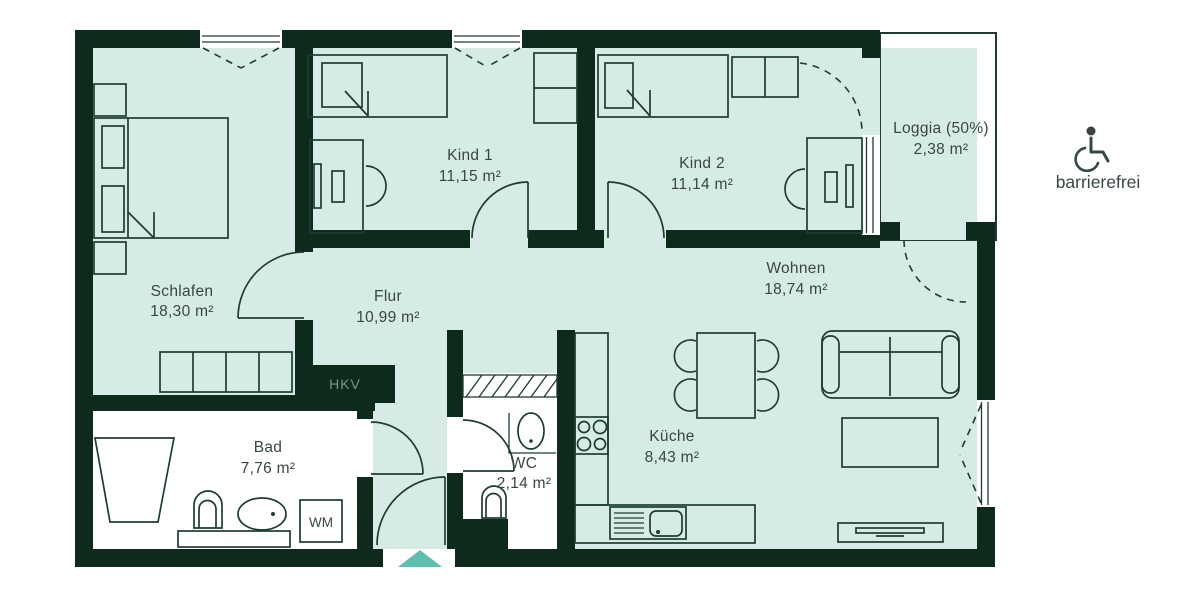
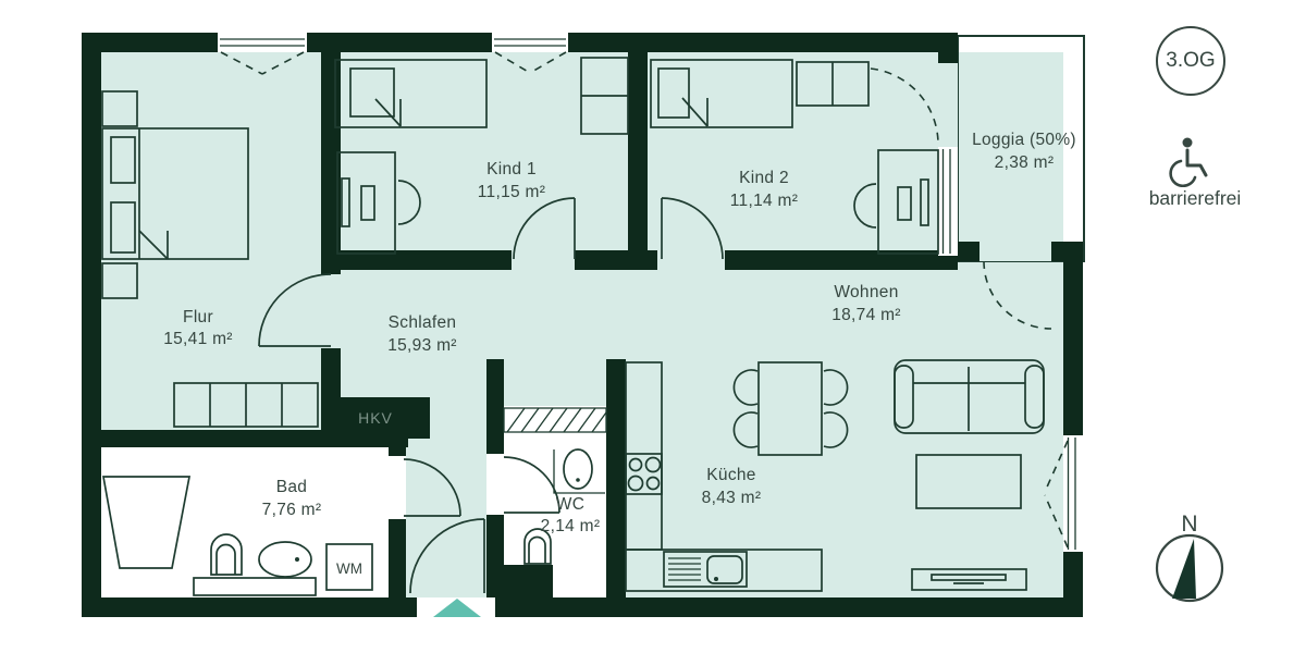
- Schlafen
+ Flur
- 18,30 m²
+ 15,41 m²
  Kind 1
  11,15 m²
  Kind 2
  11,14 m²
  Loggia (50%)
  2,38 m²
  Wohnen
  18,74 m²
- Flur
+ Schlafen
- 10,99 m²
+ 15,93 m²
  Küche
  8,43 m²
  Bad
  7,76 m²
  WC
  2,14 m²
  HKV
  WM
+ 3.OG
  barrierefrei
+ N
